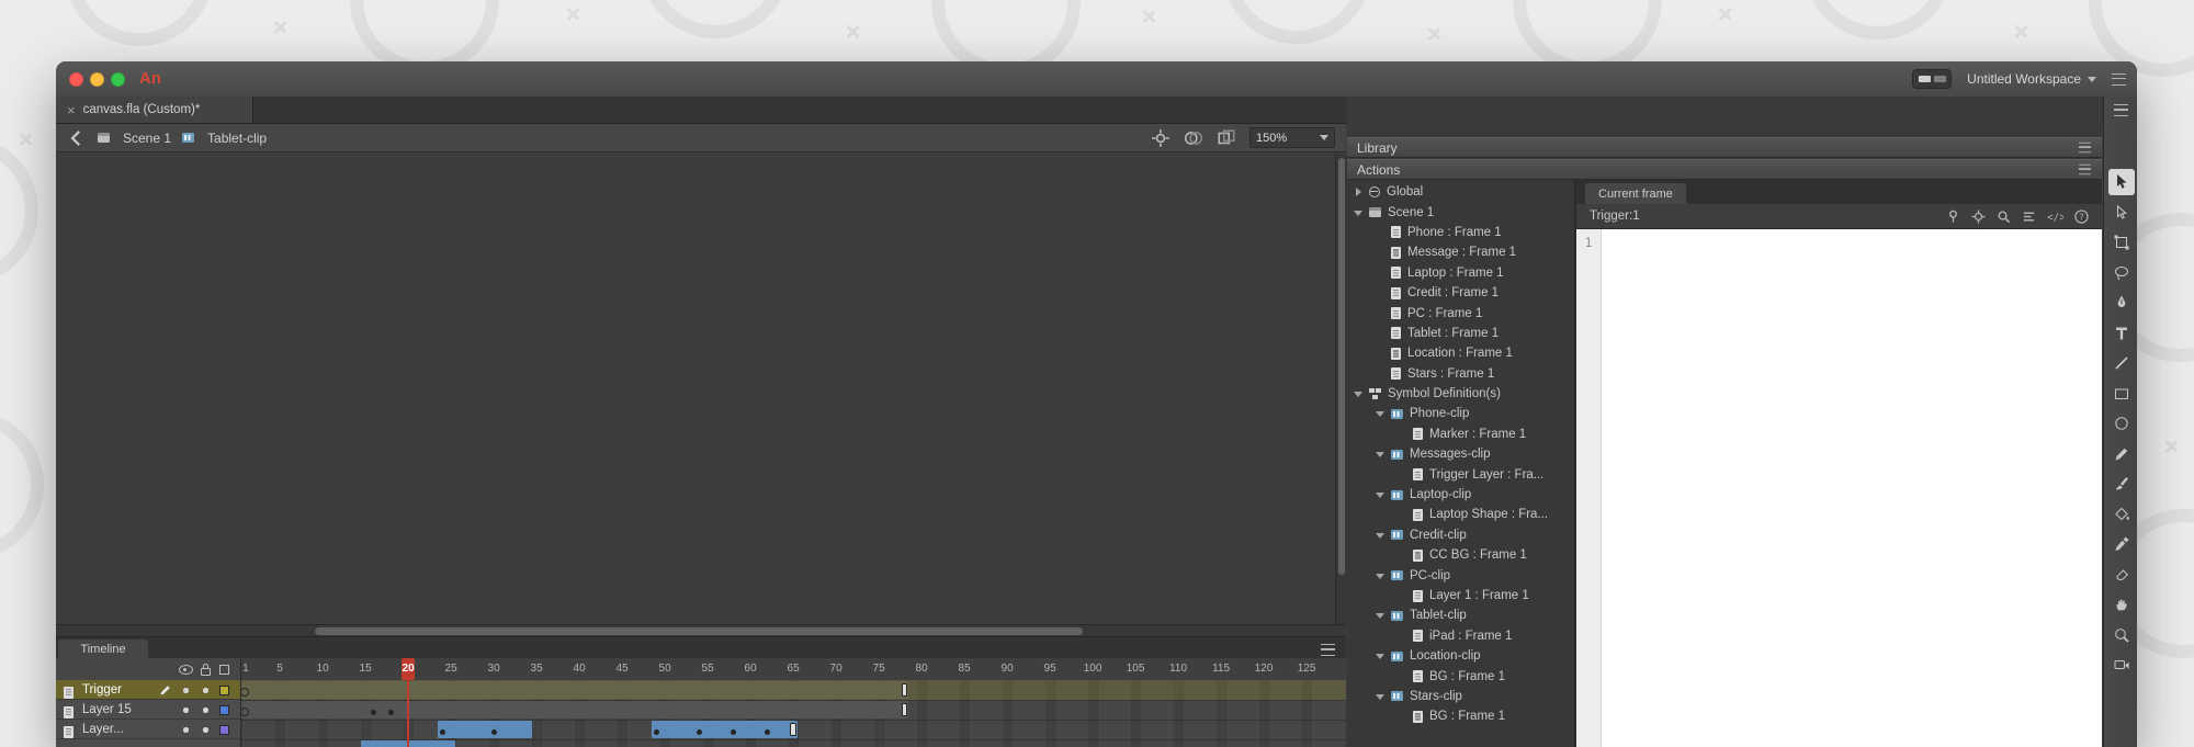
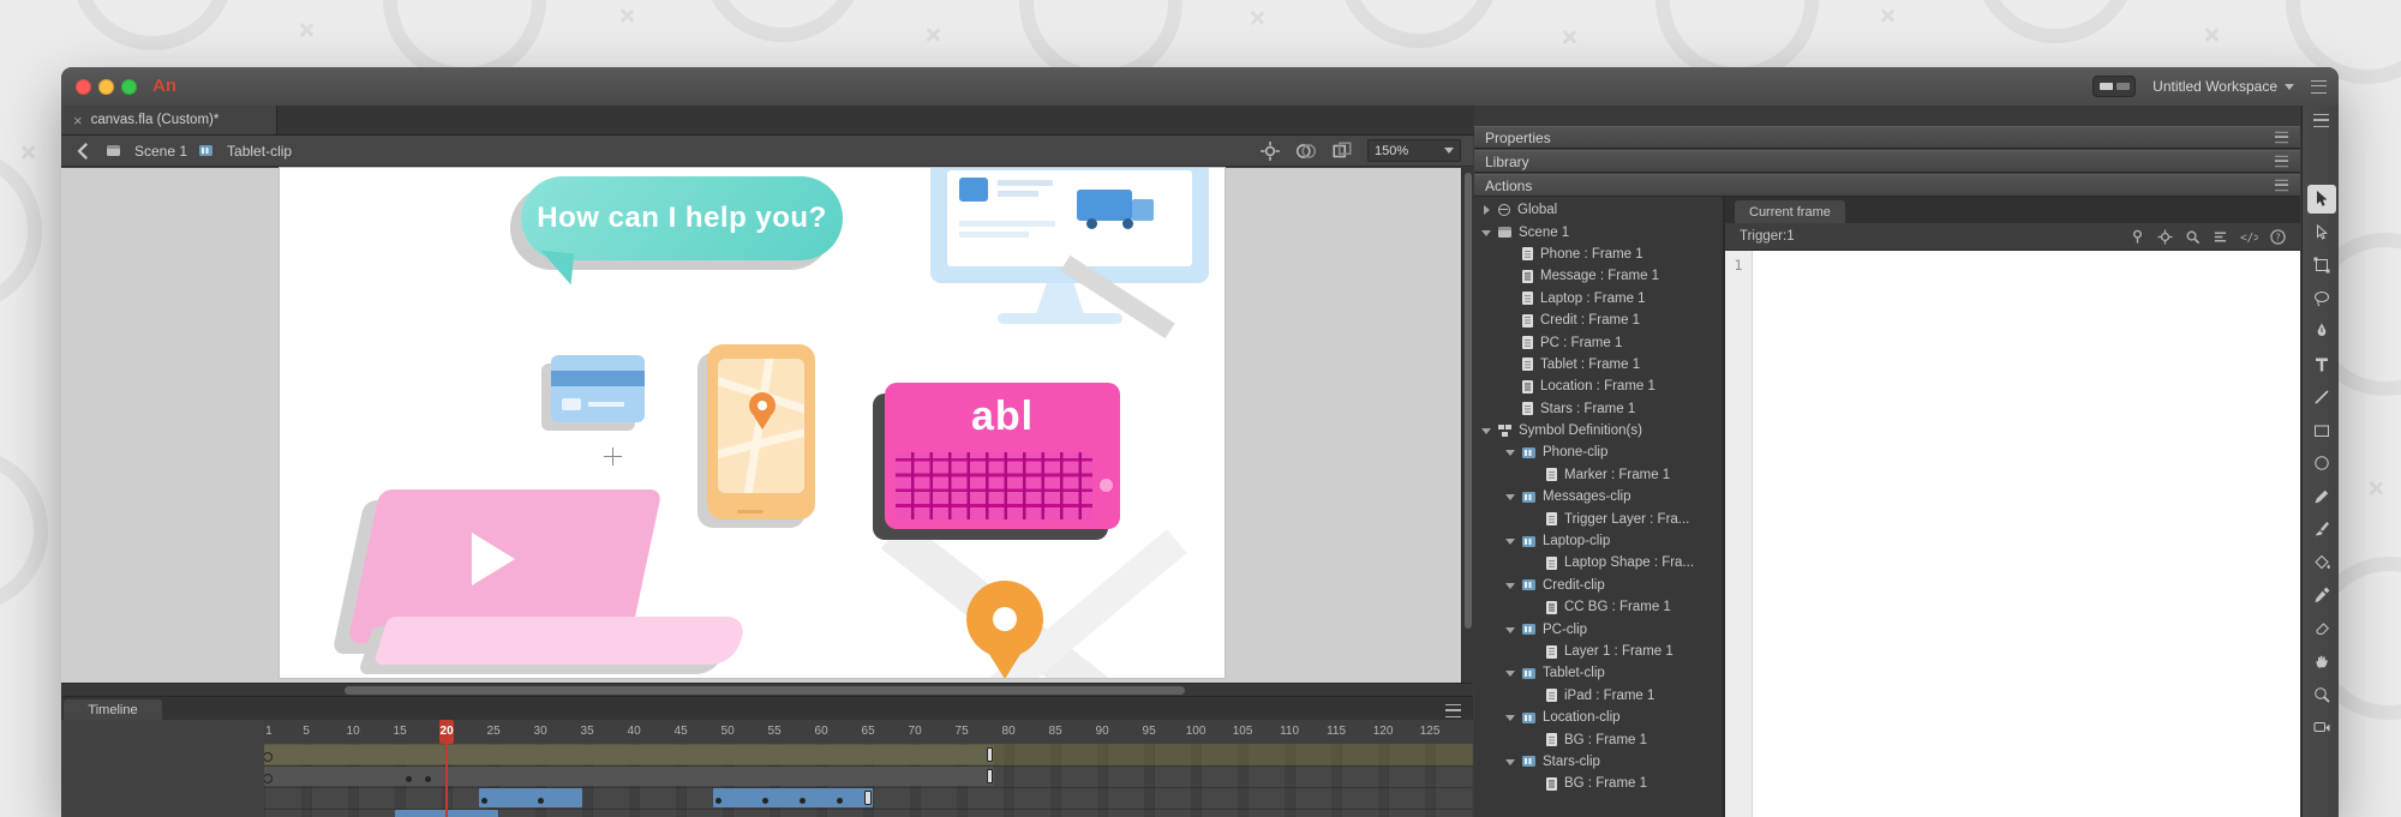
  An
  Untitled Workspace
  ×
  canvas.fla (Custom)*
  Scene 1
  Tablet-clip
  150%
+ How can I help you?
+ abl
  Timeline
- Trigger
- Layer 15
- Layer...
  1
  5
  10
  15
  20
  25
  30
  35
  40
  45
  50
  55
  60
  65
  70
  75
  80
  85
  90
  95
  100
  105
  110
  115
  120
  125
+ Properties
  Library
  Actions
  Global
  Scene 1
  Phone : Frame 1
  Message : Frame 1
  Laptop : Frame 1
  Credit : Frame 1
  PC : Frame 1
  Tablet : Frame 1
  Location : Frame 1
  Stars : Frame 1
  Symbol Definition(s)
  Phone-clip
  Marker : Frame 1
  Messages-clip
  Trigger Layer : Fra...
  Laptop-clip
  Laptop Shape : Fra...
  Credit-clip
  CC BG : Frame 1
  PC-clip
  Layer 1 : Frame 1
  Tablet-clip
  iPad : Frame 1
  Location-clip
  BG : Frame 1
  Stars-clip
  BG : Frame 1
  Current frame
  Trigger:1
  </>
  ?
  1
